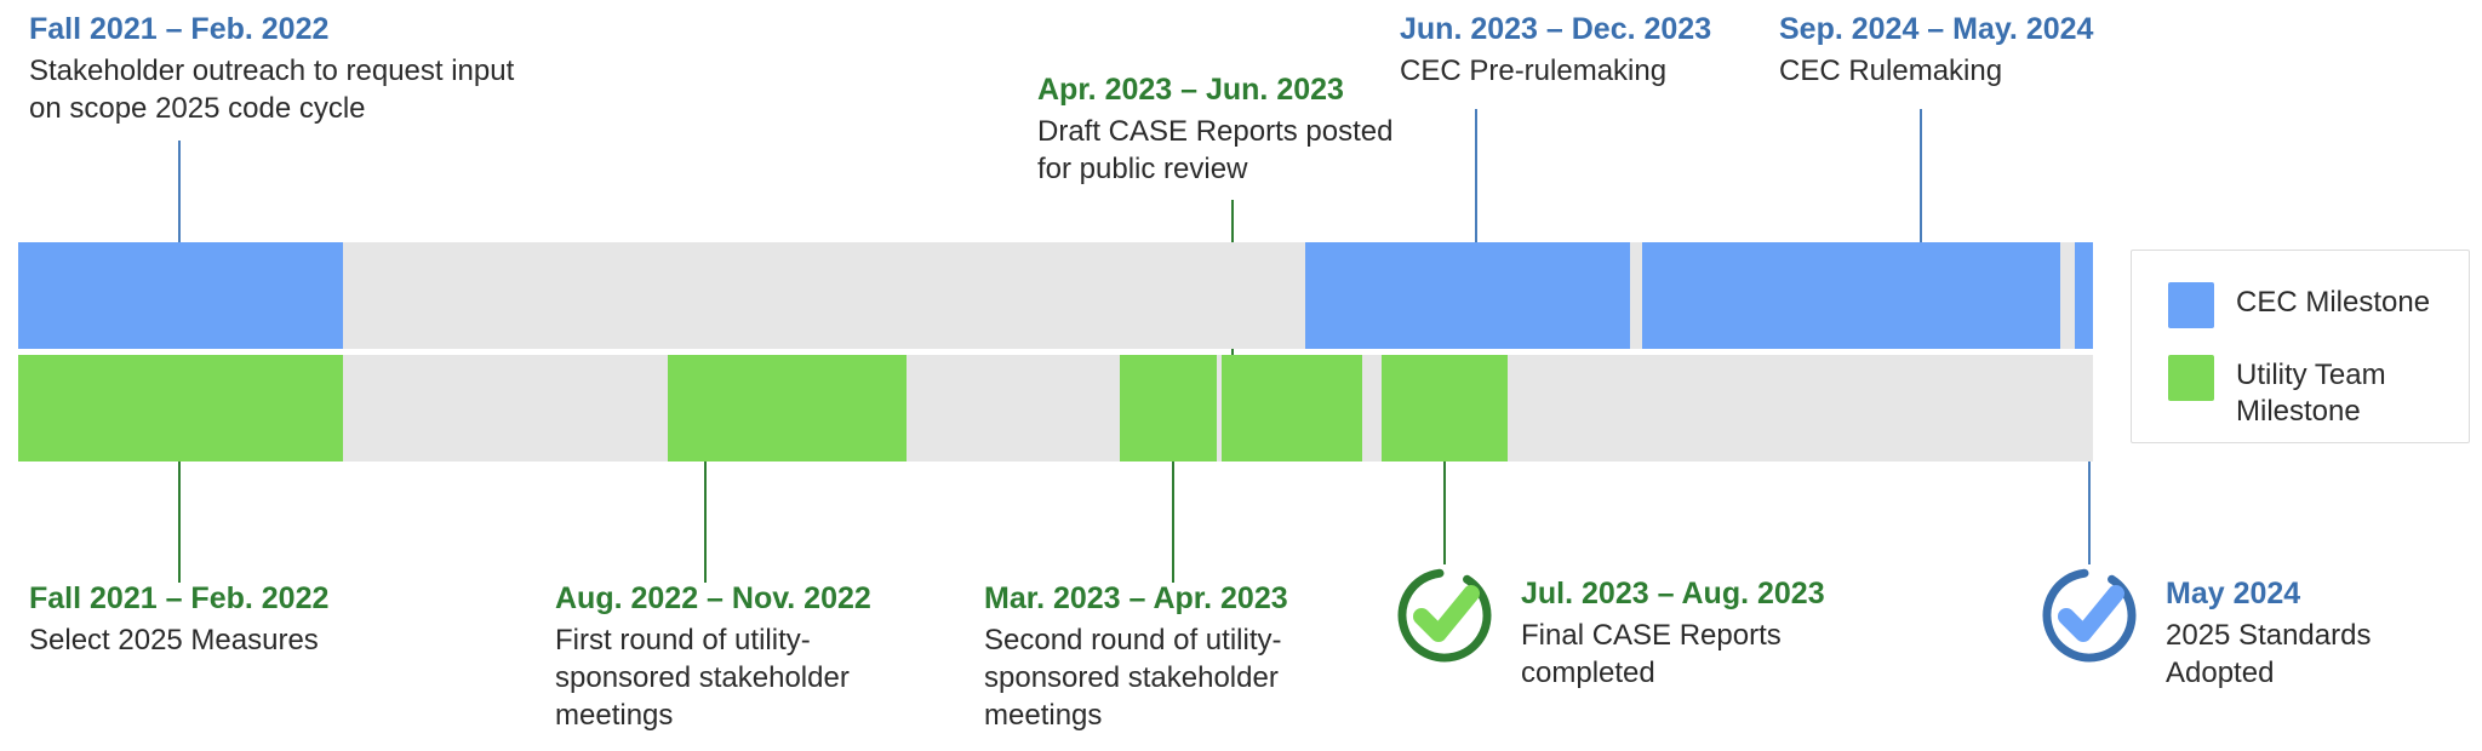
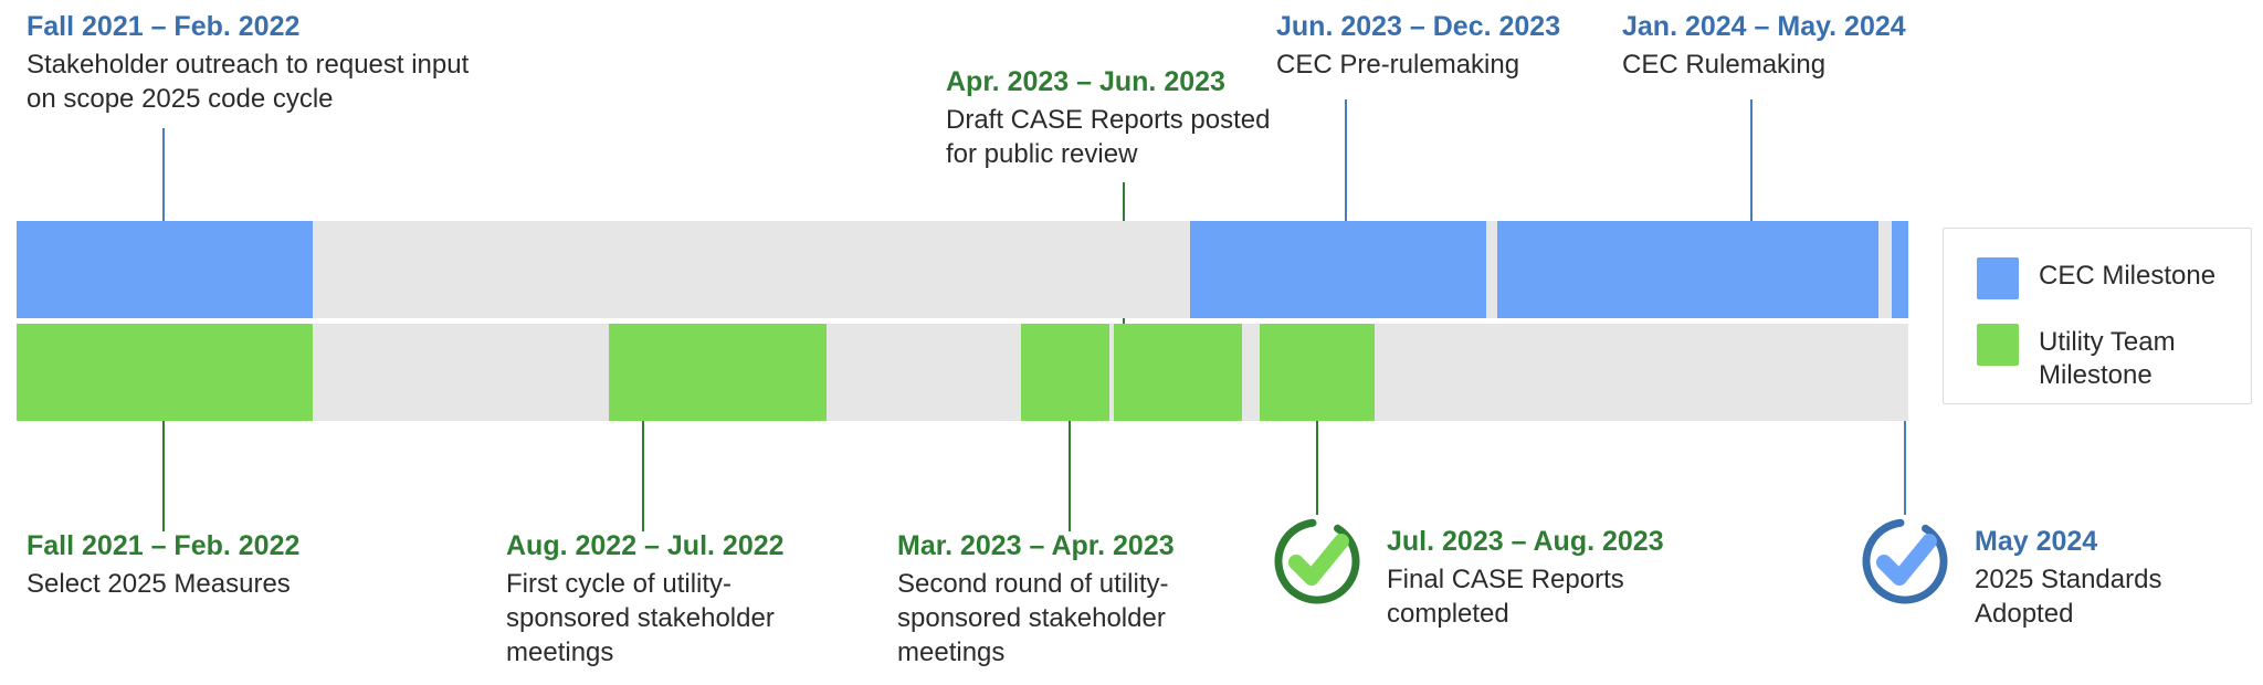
  Fall 2021 – Feb. 2022
  Stakeholder outreach to request input on scope 2025 code cycle
  Apr. 2023 – Jun. 2023
  Draft CASE Reports posted for public review
  Jun. 2023 – Dec. 2023
  CEC Pre-rulemaking
- Sep. 2024 – May. 2024
+ Jan. 2024 – May. 2024
  CEC Rulemaking
  Fall 2021 – Feb. 2022
  Select 2025 Measures
- Aug. 2022 – Nov. 2022
+ Aug. 2022 – Jul. 2022
- First round of utility-sponsored stakeholder meetings
+ First cycle of utility-sponsored stakeholder meetings
  Mar. 2023 – Apr. 2023
  Second round of utility-sponsored stakeholder meetings
  Jul. 2023 – Aug. 2023
  Final CASE Reports completed
  May 2024
  2025 Standards Adopted
  CEC Milestone
  Utility Team Milestone
